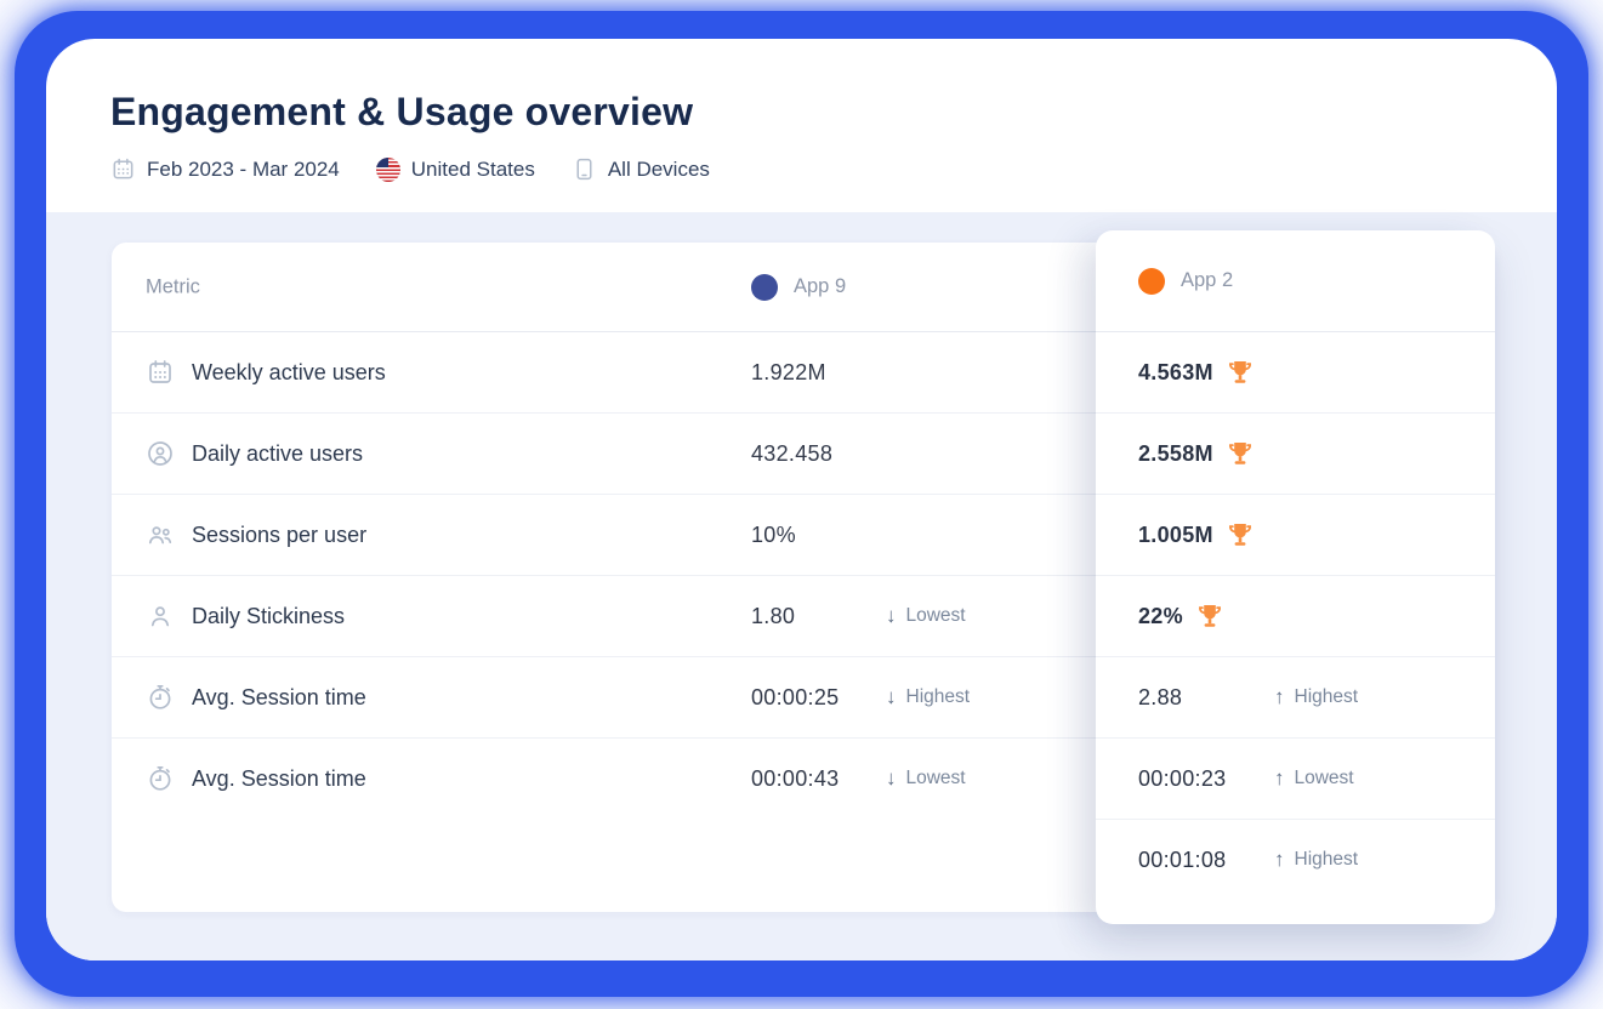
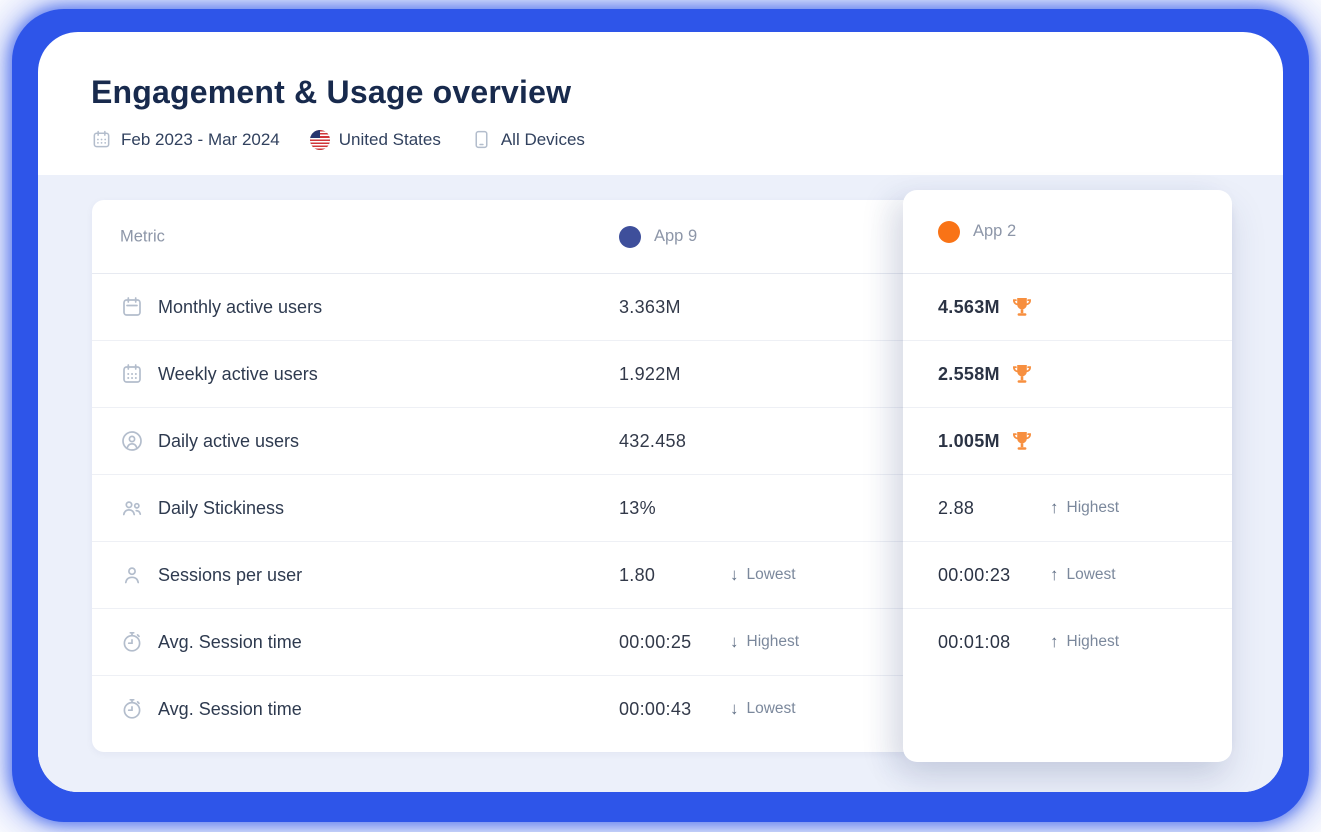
  Engagement & Usage overview
  Feb 2023 - Mar 2024
  United States
  All Devices
  Metric
  App 9
+ Monthly active users
+ 3.363M
  Weekly active users
  1.922M
  Daily active users
  432.458
- Sessions per user
+ Daily Stickiness
- 10%
+ 13%
- Daily Stickiness
+ Sessions per user
  1.80
  ↓
  Lowest
  Avg. Session time
  00:00:25
  ↓
  Highest
  Avg. Session time
  00:00:43
  ↓
  Lowest
  App 2
  4.563M
  2.558M
  1.005M
- 22%
  2.88
  ↑
  Highest
  00:00:23
  ↑
  Lowest
  00:01:08
  ↑
  Highest
